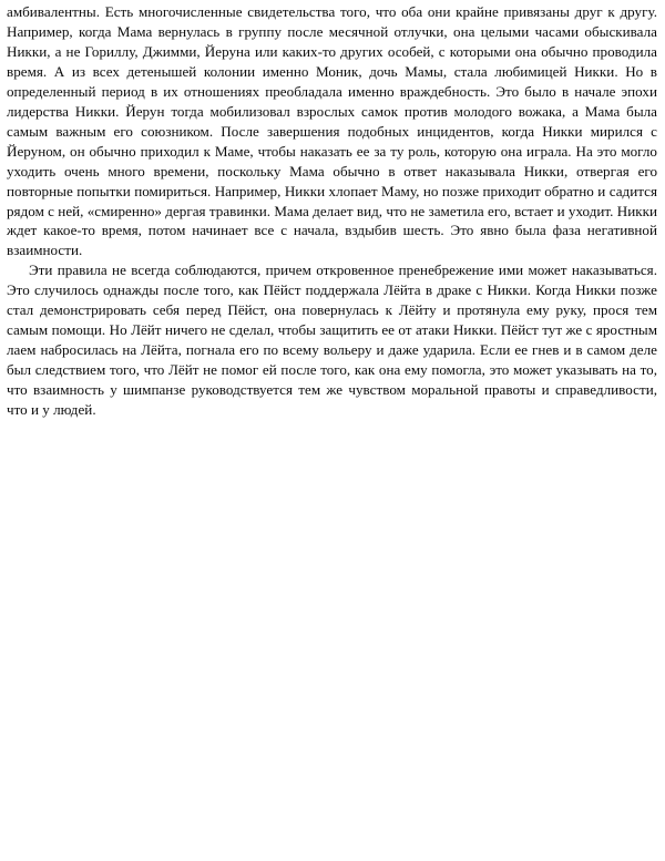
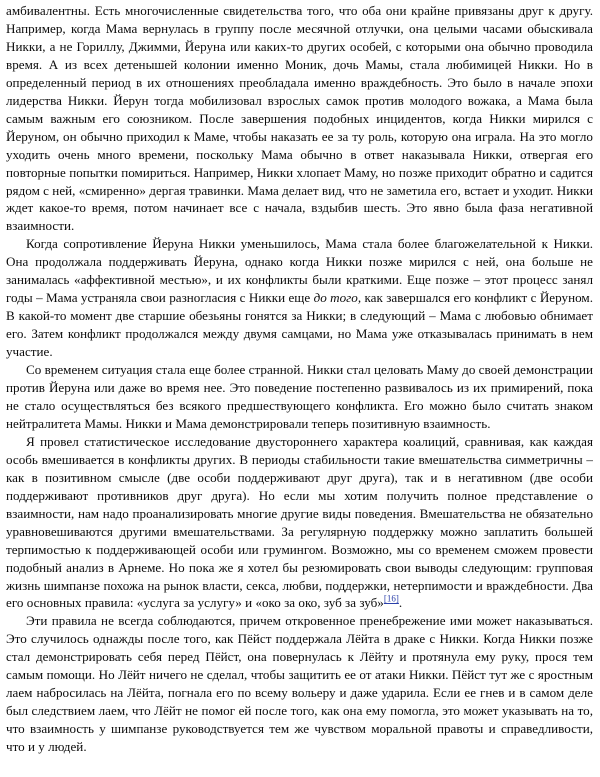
  амбивалентны. Есть многочисленные свидетельства того, что оба они крайне привязаны друг к другу. Например, когда Мама вернулась в группу после месячной отлучки, она целыми часами обыскивала Никки, а не Гориллу, Джимми, Йеруна или каких-то других особей, с которыми она обычно проводила время. А из всех детенышей колонии именно Моник, дочь Мамы, стала любимицей Никки. Но в определенный период в их отношениях преобладала именно враждебность. Это было в начале эпохи лидерства Никки. Йерун тогда мобилизовал взрослых самок против молодого вожака, а Мама была самым важным его союзником. После завершения подобных инцидентов, когда Никки мирился с Йеруном, он обычно приходил к Маме, чтобы наказать ее за ту роль, которую она играла. На это могло уходить очень много времени, поскольку Мама обычно в ответ наказывала Никки, отвергая его повторные попытки помириться. Например, Никки хлопает Маму, но позже приходит обратно и садится рядом с ней, «смиренно» дергая травинки. Мама делает вид, что не заметила его, встает и уходит. Никки ждет какое-то время, потом начинает все с начала, вздыбив шесть. Это явно была фаза негативной взаимности.
+ Когда сопротивление Йеруна Никки уменьшилось, Мама стала более благожелательной к Никки. Она продолжала поддерживать Йеруна, однако когда Никки позже мирился с ней, она больше не занималась «аффективной местью», и их конфликты были краткими. Еще позже – этот процесс занял годы – Мама устраняла свои разногласия с Никки еще до того, как завершался его конфликт с Йеруном. В какой-то момент две старшие обезьяны гонятся за Никки; в следующий – Мама с любовью обнимает его. Затем конфликт продолжался между двумя самцами, но Мама уже отказывалась принимать в нем участие.
+ Со временем ситуация стала еще более странной. Никки стал целовать Маму до своей демонстрации против Йеруна или даже во время нее. Это поведение постепенно развивалось из их примирений, пока не стало осуществляться без всякого предшествующего конфликта. Его можно было считать знаком нейтралитета Мамы. Никки и Мама демонстрировали теперь позитивную взаимность.
+ Я провел статистическое исследование двустороннего характера коалиций, сравнивая, как каждая особь вмешивается в конфликты других. В периоды стабильности такие вмешательства симметричны – как в позитивном смысле (две особи поддерживают друг друга), так и в негативном (две особи поддерживают противников друг друга). Но если мы хотим получить полное представление о взаимности, нам надо проанализировать многие другие виды поведения. Вмешательства не обязательно уравновешиваются другими вмешательствами. За регулярную поддержку можно заплатить большей терпимостью к поддерживающей особи или грумингом. Возможно, мы со временем сможем провести подобный анализ в Арнеме. Но пока же я хотел бы резюмировать свои выводы следующим: групповая жизнь шимпанзе похожа на рынок власти, секса, любви, поддержки, нетерпимости и враждебности. Два его основных правила: «услуга за услугу» и «око за око, зуб за зуб»[16].
- Эти правила не всегда соблюдаются, причем откровенное пренебрежение ими может наказываться. Это случилось однажды после того, как Пёйст поддержала Лёйта в драке с Никки. Когда Никки позже стал демонстрировать себя перед Пёйст, она повернулась к Лёйту и протянула ему руку, прося тем самым помощи. Но Лёйт ничего не сделал, чтобы защитить ее от атаки Никки. Пёйст тут же с яростным лаем набросилась на Лёйта, погнала его по всему вольеру и даже ударила. Если ее гнев и в самом деле был следствием того, что Лёйт не помог ей после того, как она ему помогла, это может указывать на то, что взаимность у шимпанзе руководствуется тем же чувством моральной правоты и справедливости, что и у людей.
+ Эти правила не всегда соблюдаются, причем откровенное пренебрежение ими может наказываться. Это случилось однажды после того, как Пёйст поддержала Лёйта в драке с Никки. Когда Никки позже стал демонстрировать себя перед Пёйст, она повернулась к Лёйту и протянула ему руку, прося тем самым помощи. Но Лёйт ничего не сделал, чтобы защитить ее от атаки Никки. Пёйст тут же с яростным лаем набросилась на Лёйта, погнала его по всему вольеру и даже ударила. Если ее гнев и в самом деле был следствием лаем, что Лёйт не помог ей после того, как она ему помогла, это может указывать на то, что взаимность у шимпанзе руководствуется тем же чувством моральной правоты и справедливости, что и у людей.
